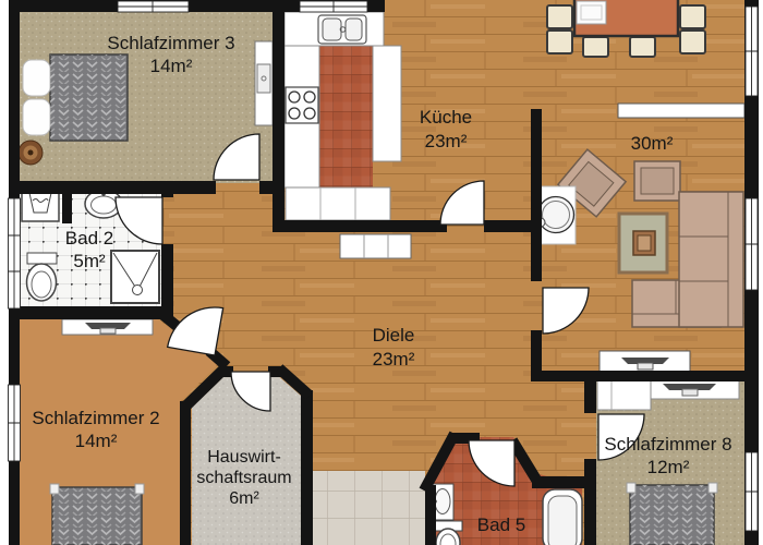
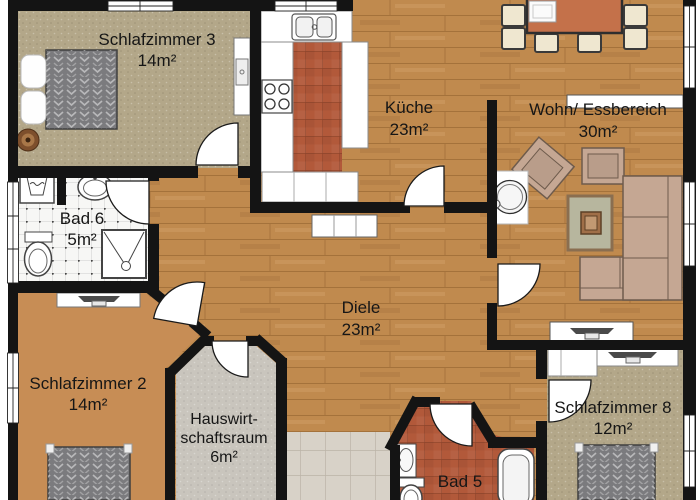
  Schlafzimmer 3
  14m²
  Küche
  23m²
+ Wohn/ Essbereich
  30m²
- Bad 2
+ Bad 6
  5m²
  Diele
  23m²
  Schlafzimmer 2
  14m²
  Hauswirt-
  schaftsraum
  6m²
  Bad 5
  Schlafzimmer 8
  12m²
